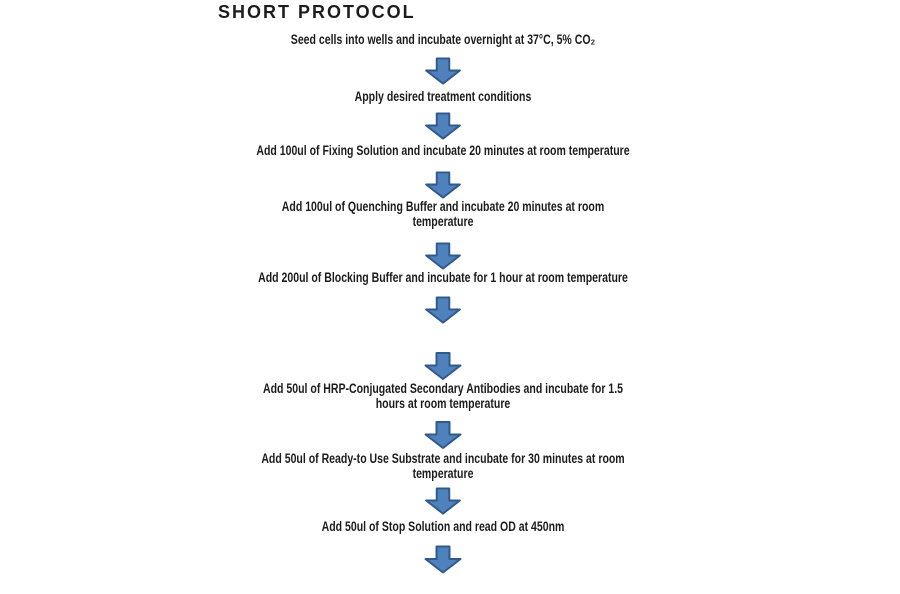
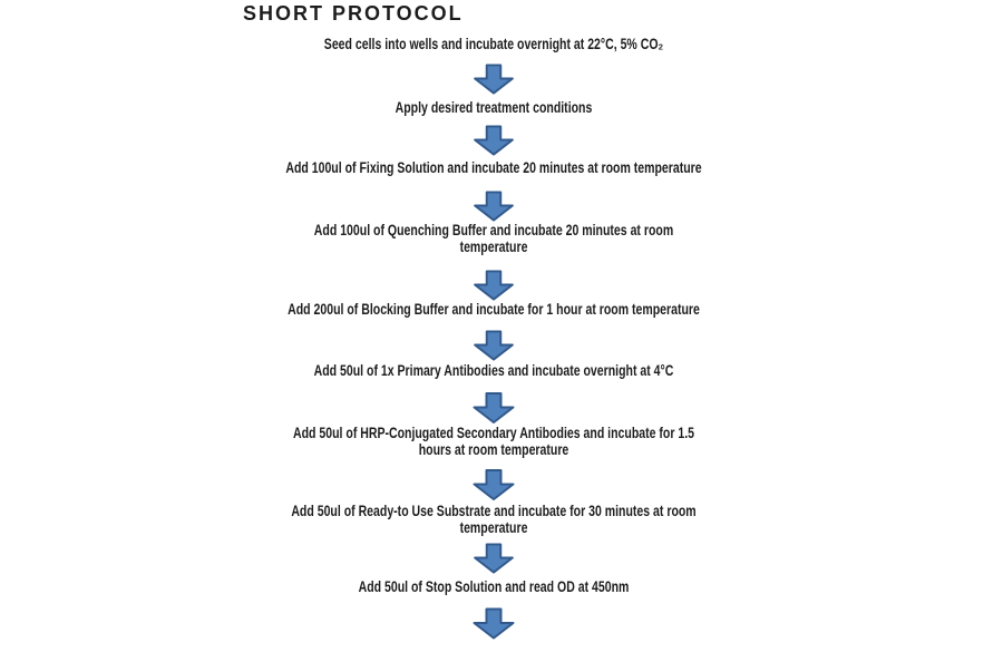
  SHORT PROTOCOL
- Seed cells into wells and incubate overnight at 37°C, 5% CO₂
+ Seed cells into wells and incubate overnight at 22°C, 5% CO₂
  Apply desired treatment conditions
  Add 100ul of Fixing Solution and incubate 20 minutes at room temperature
  Add 100ul of Quenching Buffer and incubate 20 minutes at room
  temperature
  Add 200ul of Blocking Buffer and incubate for 1 hour at room temperature
+ Add 50ul of 1x Primary Antibodies and incubate overnight at 4°C
  Add 50ul of HRP-Conjugated Secondary Antibodies and incubate for 1.5
  hours at room temperature
  Add 50ul of Ready-to Use Substrate and incubate for 30 minutes at room
  temperature
  Add 50ul of Stop Solution and read OD at 450nm
